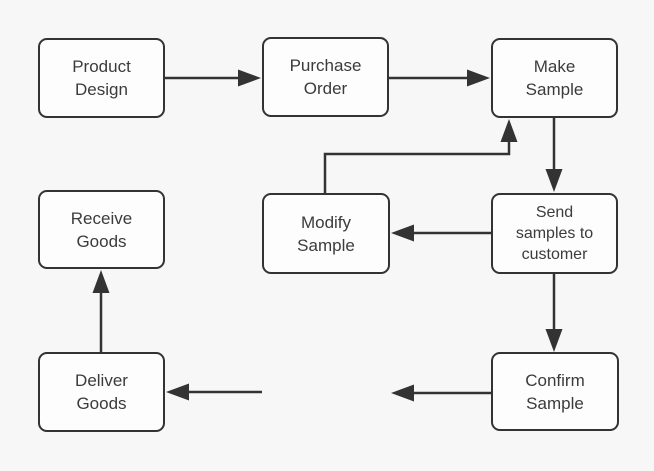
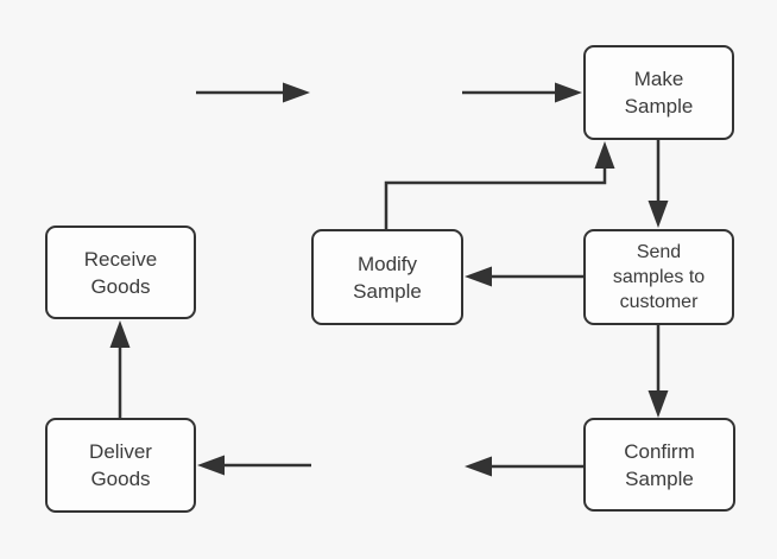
- Product
- Design
- Purchase
- Order
  Make
  Sample
  Receive
  Goods
  Modify
  Sample
  Send
  samples to
  customer
  Deliver
  Goods
  Confirm
  Sample
